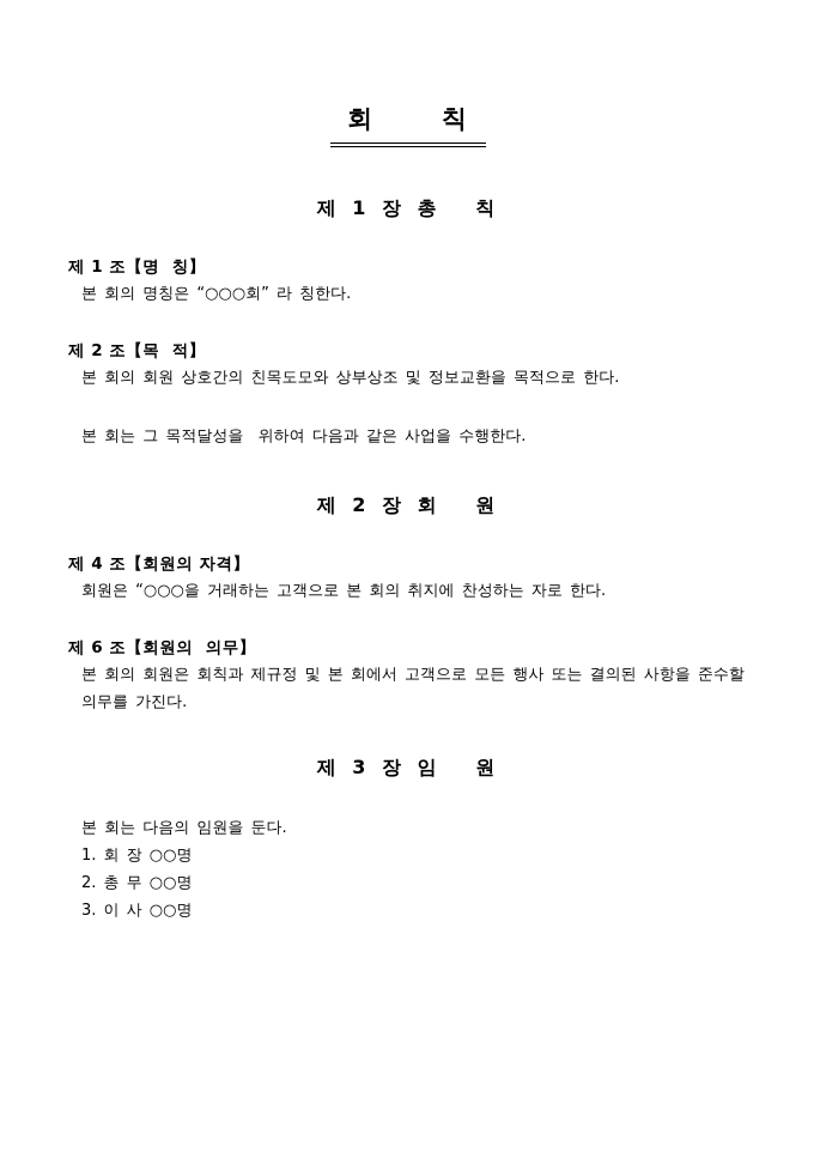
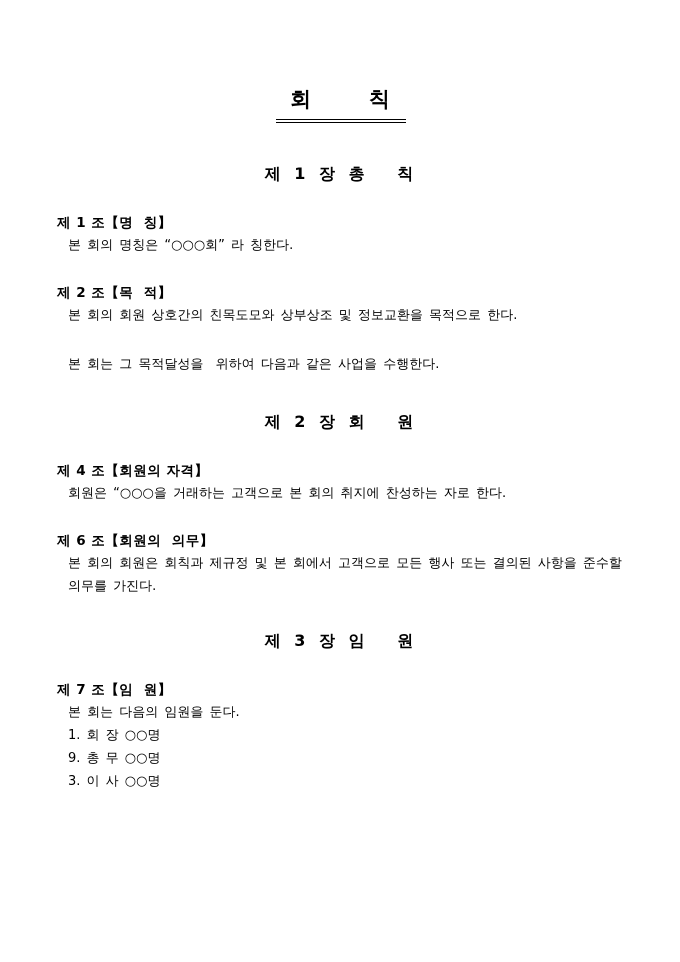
  회 칙
  제 1 장 총 칙
  제 1 조【명 칭】
  본 회의 명칭은 “○○○회” 라 칭한다.
  제 2 조【목 적】
  본 회의 회원 상호간의 친목도모와 상부상조 및 정보교환을 목적으로 한다.
  본 회는 그 목적달성을 위하여 다음과 같은 사업을 수행한다.
  제 2 장 회 원
  제 4 조【회원의 자격】
  회원은 “○○○을 거래하는 고객으로 본 회의 취지에 찬성하는 자로 한다.
  제 6 조【회원의 의무】
  본 회의 회원은 회칙과 제규정 및 본 회에서 고객으로 모든 행사 또는 결의된 사항을 준수할
  의무를 가진다.
  제 3 장 임 원
+ 제 7 조【임 원】
  본 회는 다음의 임원을 둔다.
  1. 회 장 ○○명
- 2. 총 무 ○○명
+ 9. 총 무 ○○명
  3. 이 사 ○○명
